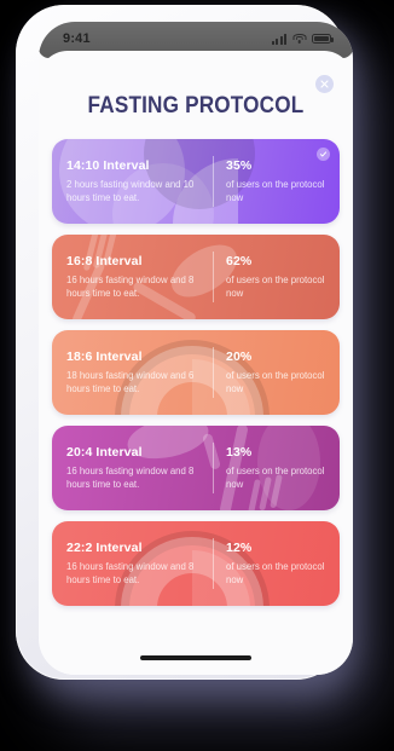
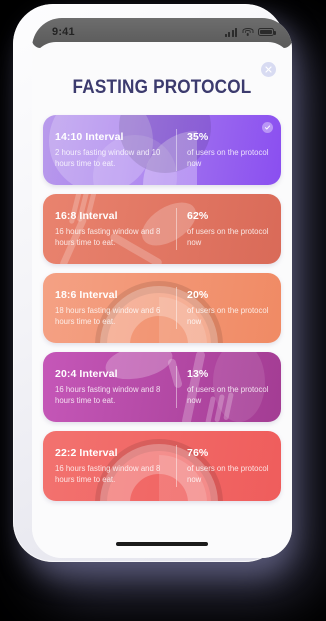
  9:41
  FASTING PROTOCOL
  14:10 Interval
  2 hours fasting window and 10 hours time to eat.
  35%
  of users on the protocol now
  16:8 Interval
  16 hours fasting window and 8 hours time to eat.
  62%
  of users on the protocol now
  18:6 Interval
  18 hours fasting window and 6 hours time to eat.
  20%
  of users on the protocol now
  20:4 Interval
  16 hours fasting window and 8 hours time to eat.
  13%
  of users on the protocol now
  22:2 Interval
  16 hours fasting window and 8 hours time to eat.
- 12%
+ 76%
  of users on the protocol now
